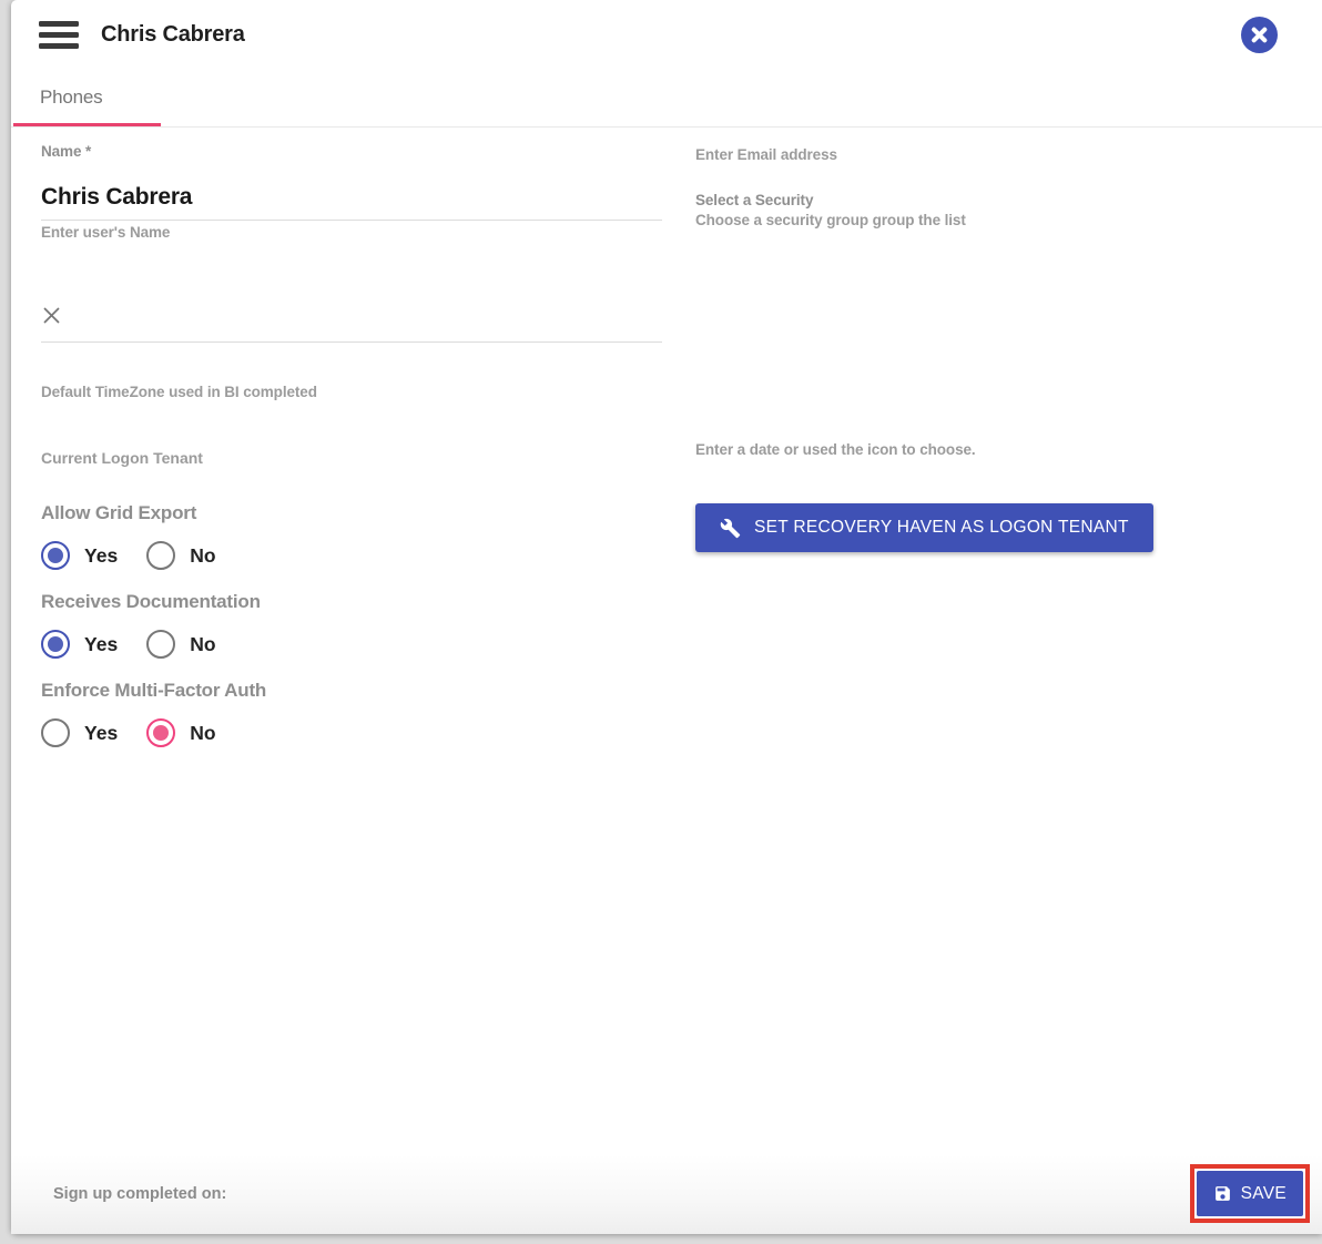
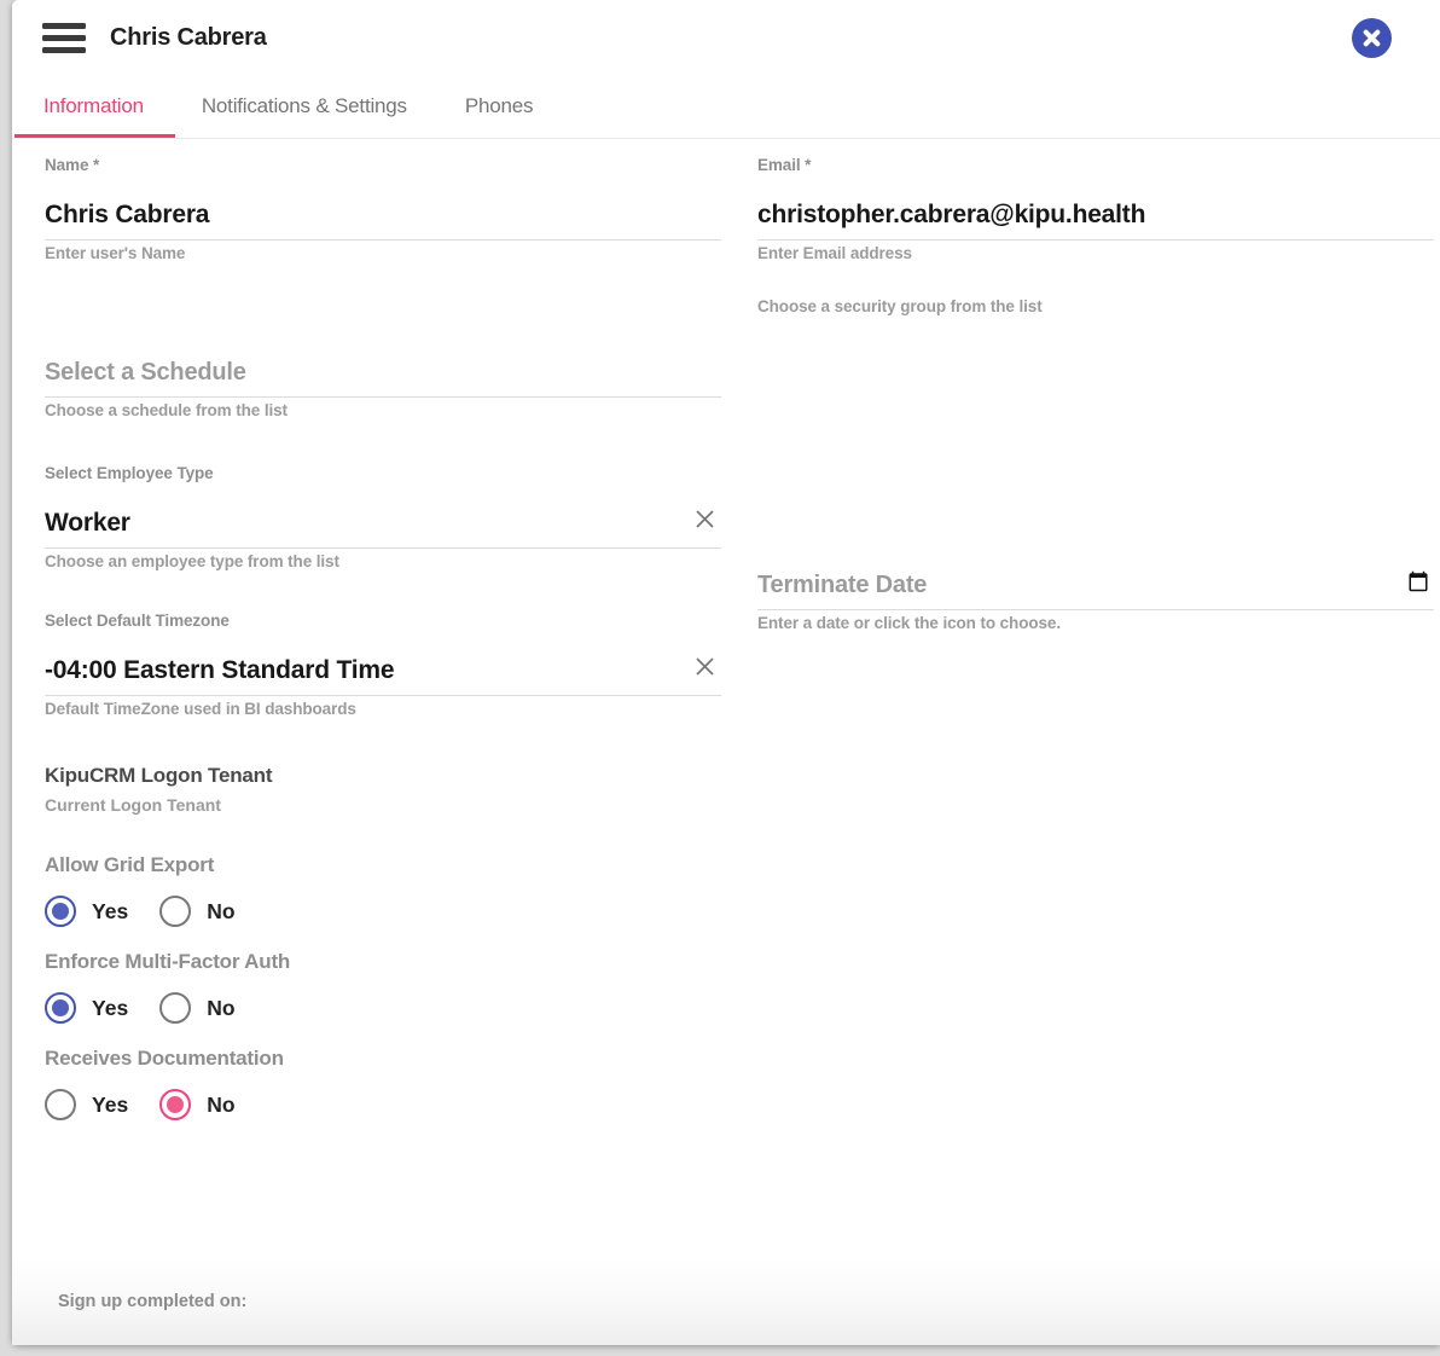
  Chris Cabrera
+ Information
+ Notifications & Settings
  Phones
  Name *
  Chris Cabrera
  Enter user's Name
+ Select a Schedule
+ Choose a schedule from the list
+ Select Employee Type
+ Worker
+ Choose an employee type from the list
+ Select Default Timezone
+ -04:00 Eastern Standard Time
- Default TimeZone used in BI completed
+ Default TimeZone used in BI dashboards
+ KipuCRM Logon Tenant
  Current Logon Tenant
  Allow Grid Export
  Yes
  No
- Receives Documentation
+ Enforce Multi-Factor Auth
  Yes
  No
- Enforce Multi-Factor Auth
+ Receives Documentation
  Yes
  No
+ Email *
+ christopher.cabrera@kipu.health
  Enter Email address
- Select a Security
- Choose a security group group the list
+ Choose a security group from the list
+ Terminate Date
- Enter a date or used the icon to choose.
+ Enter a date or click the icon to choose.
- SET RECOVERY HAVEN AS LOGON TENANT
  Sign up completed on:
- SAVE
